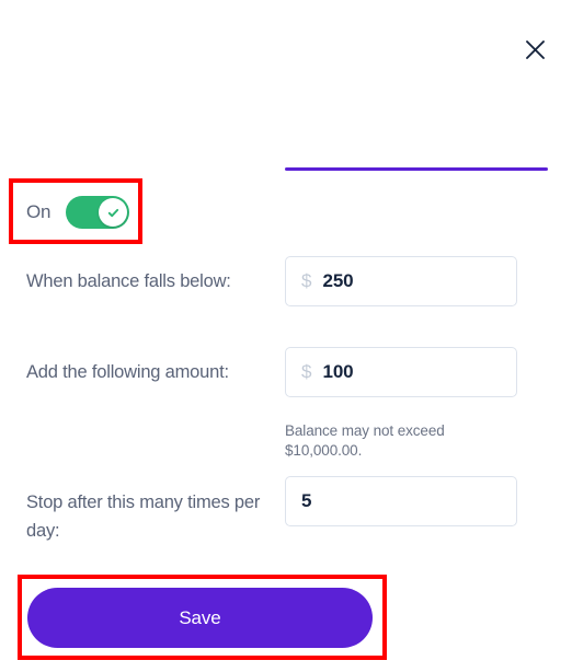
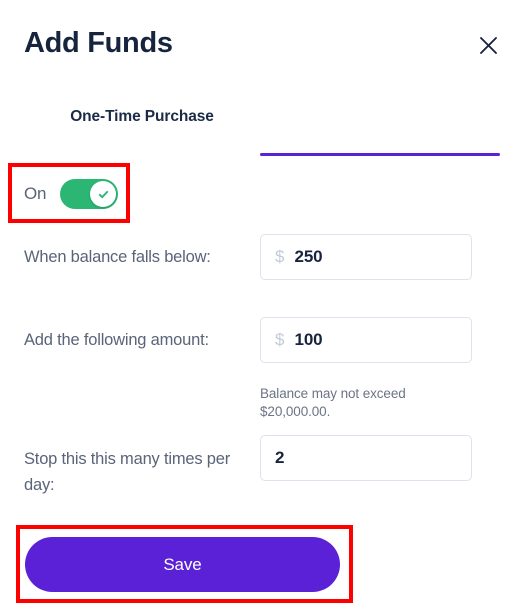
+ Add Funds
+ One-Time Purchase
  On
  When balance falls below:
  $
  250
  Add the following amount:
  $
  100
- Balance may not exceed $10,000.00.
+ Balance may not exceed $20,000.00.
- Stop after this many times per day:
+ Stop this this many times per day:
- 5
+ 2
  Save
